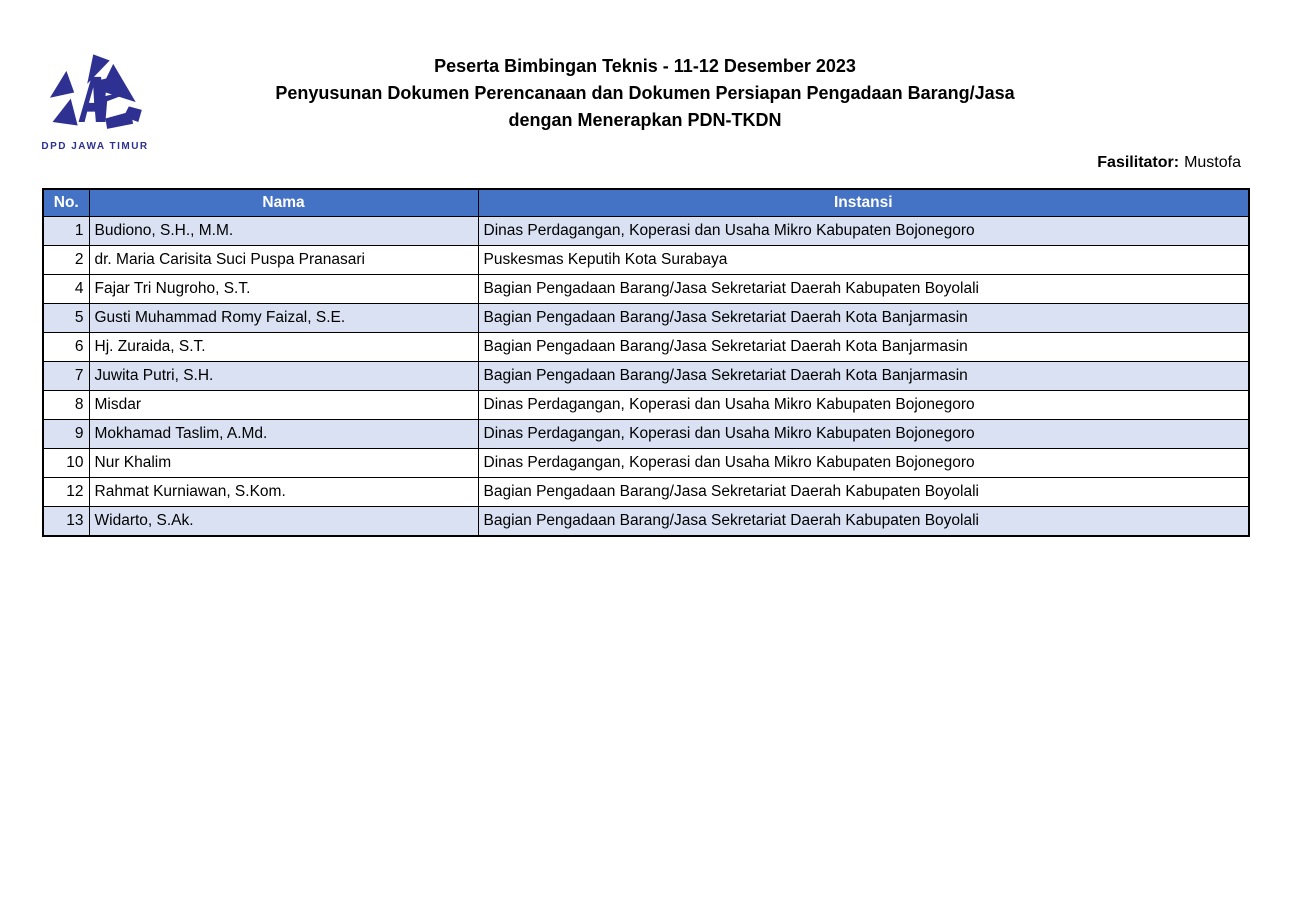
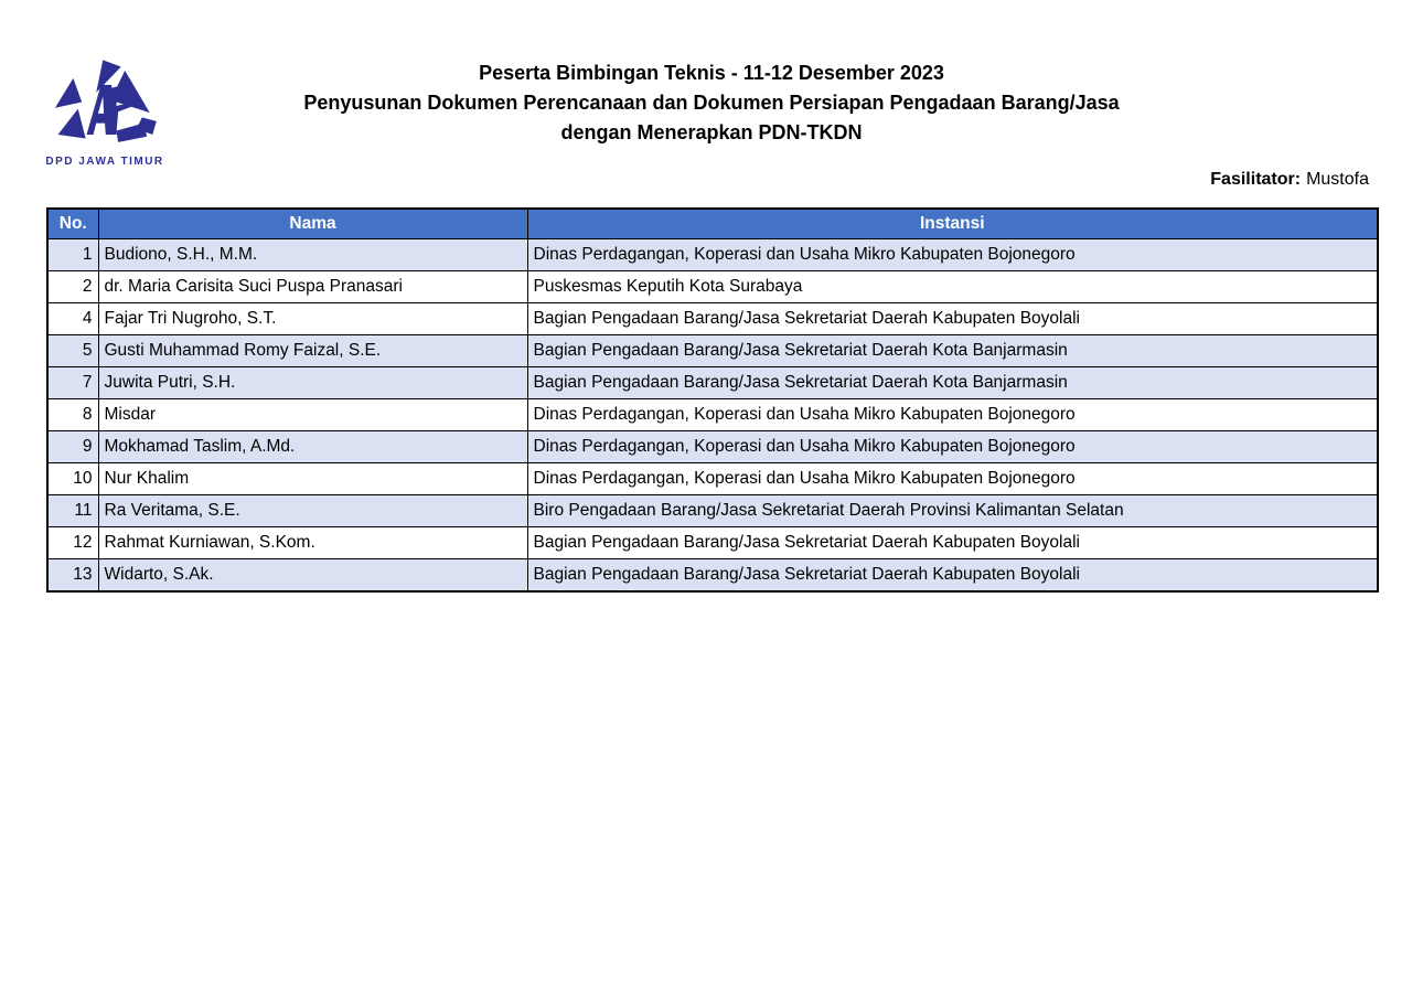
  DPD JAWA TIMUR
  Peserta Bimbingan Teknis - 11-12 Desember 2023
  Penyusunan Dokumen Perencanaan dan Dokumen Persiapan Pengadaan Barang/Jasa
  dengan Menerapkan PDN-TKDN
  Fasilitator: Mustofa
  No.	Nama	Instansi
  1	Budiono, S.H., M.M.	Dinas Perdagangan, Koperasi dan Usaha Mikro Kabupaten Bojonegoro
  2	dr. Maria Carisita Suci Puspa Pranasari	Puskesmas Keputih Kota Surabaya
  4	Fajar Tri Nugroho, S.T.	Bagian Pengadaan Barang/Jasa Sekretariat Daerah Kabupaten Boyolali
  5	Gusti Muhammad Romy Faizal, S.E.	Bagian Pengadaan Barang/Jasa Sekretariat Daerah Kota Banjarmasin
- 6	Hj. Zuraida, S.T.	Bagian Pengadaan Barang/Jasa Sekretariat Daerah Kota Banjarmasin
  7	Juwita Putri, S.H.	Bagian Pengadaan Barang/Jasa Sekretariat Daerah Kota Banjarmasin
  8	Misdar	Dinas Perdagangan, Koperasi dan Usaha Mikro Kabupaten Bojonegoro
  9	Mokhamad Taslim, A.Md.	Dinas Perdagangan, Koperasi dan Usaha Mikro Kabupaten Bojonegoro
  10	Nur Khalim	Dinas Perdagangan, Koperasi dan Usaha Mikro Kabupaten Bojonegoro
+ 11	Ra Veritama, S.E.	Biro Pengadaan Barang/Jasa Sekretariat Daerah Provinsi Kalimantan Selatan
  12	Rahmat Kurniawan, S.Kom.	Bagian Pengadaan Barang/Jasa Sekretariat Daerah Kabupaten Boyolali
  13	Widarto, S.Ak.	Bagian Pengadaan Barang/Jasa Sekretariat Daerah Kabupaten Boyolali
